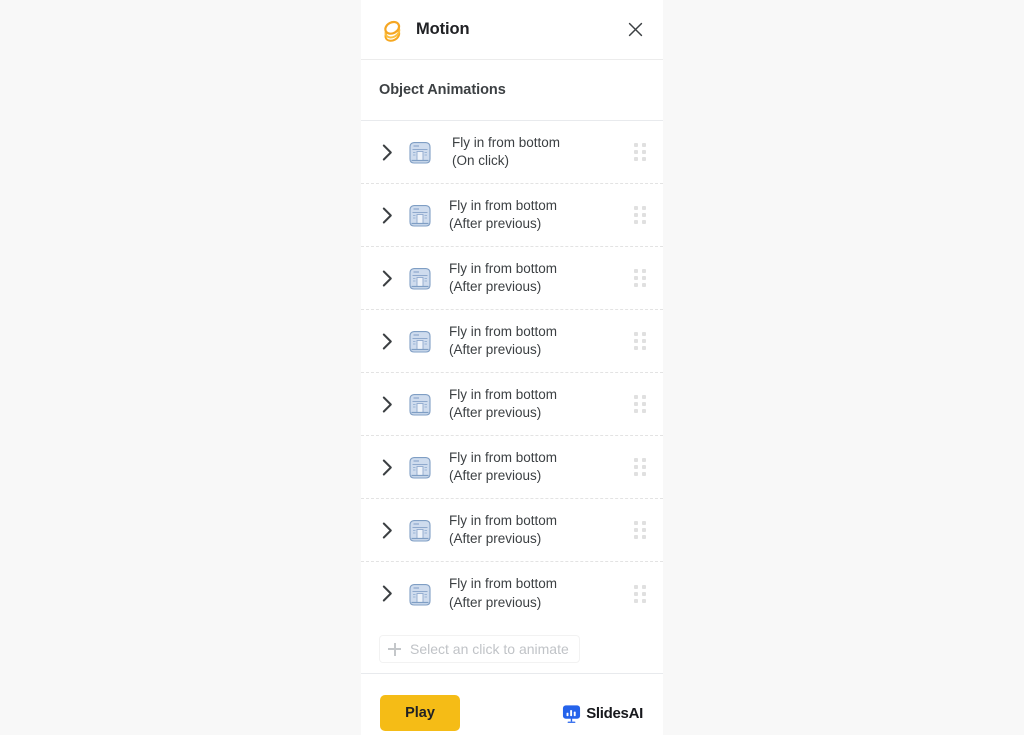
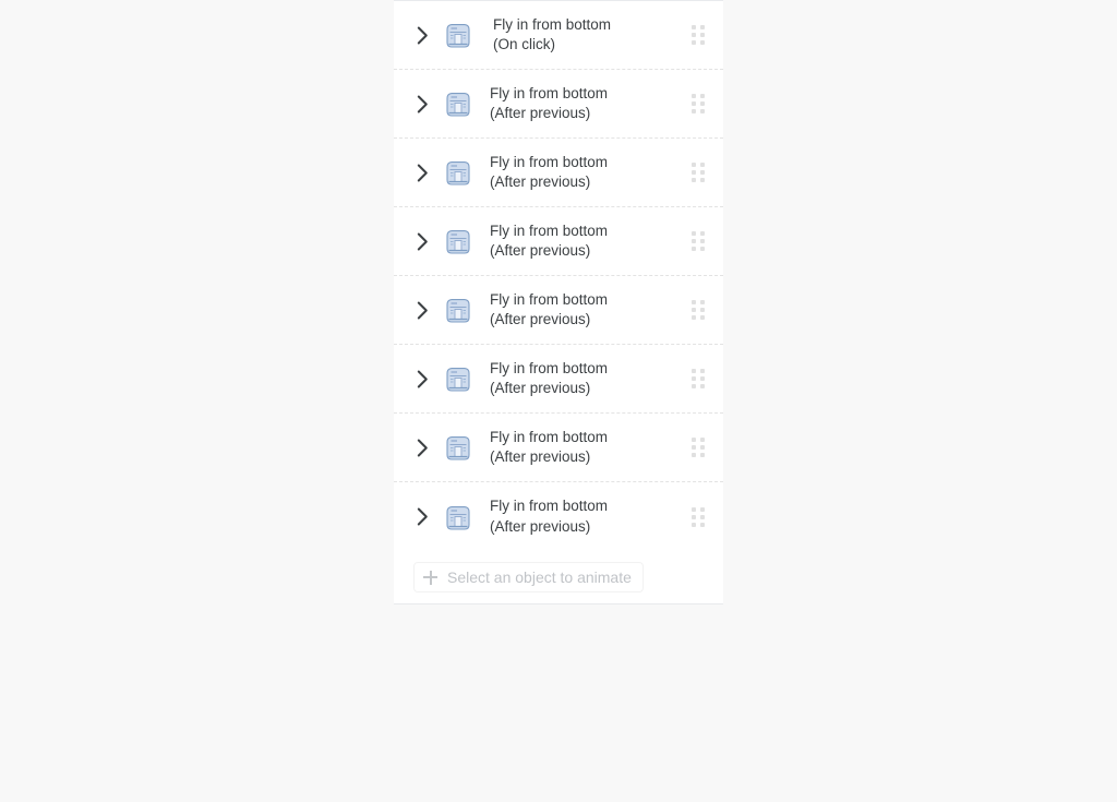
- Motion
- Object Animations
  Fly in from bottom
  (On click)
  Fly in from bottom
  (After previous)
  Fly in from bottom
  (After previous)
  Fly in from bottom
  (After previous)
  Fly in from bottom
  (After previous)
  Fly in from bottom
  (After previous)
  Fly in from bottom
  (After previous)
  Fly in from bottom
  (After previous)
- Select an click to animate
+ Select an object to animate
- Play
- SlidesAI
